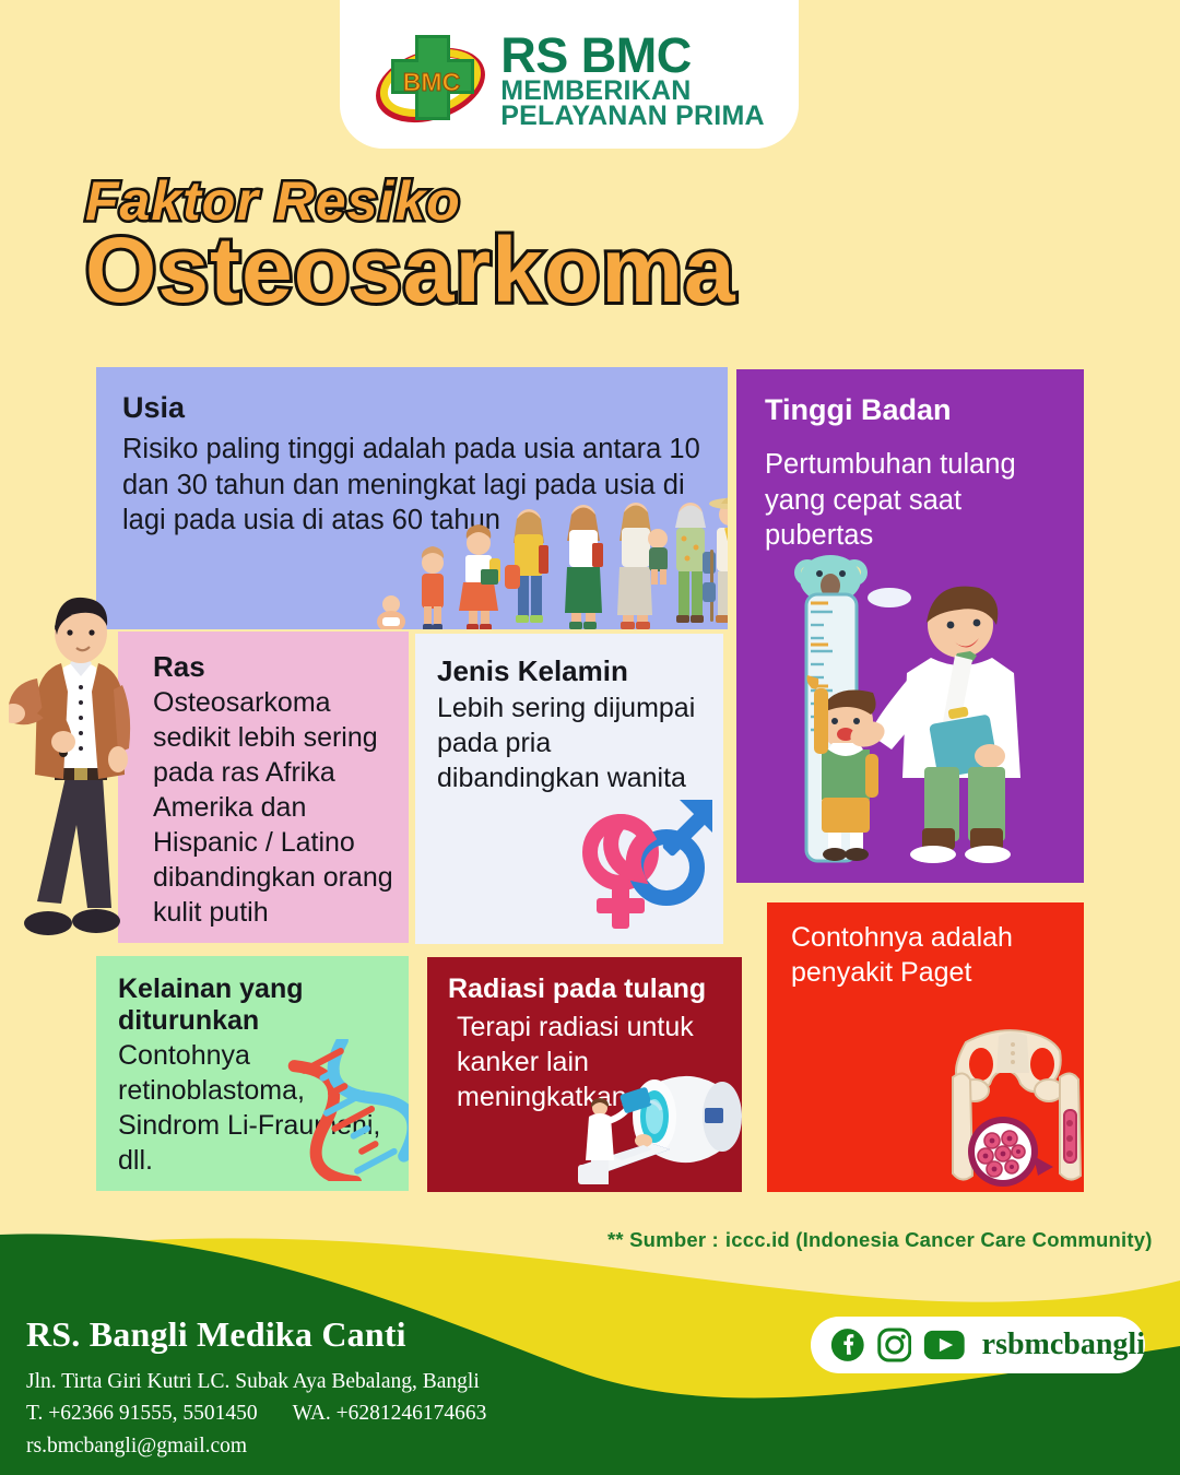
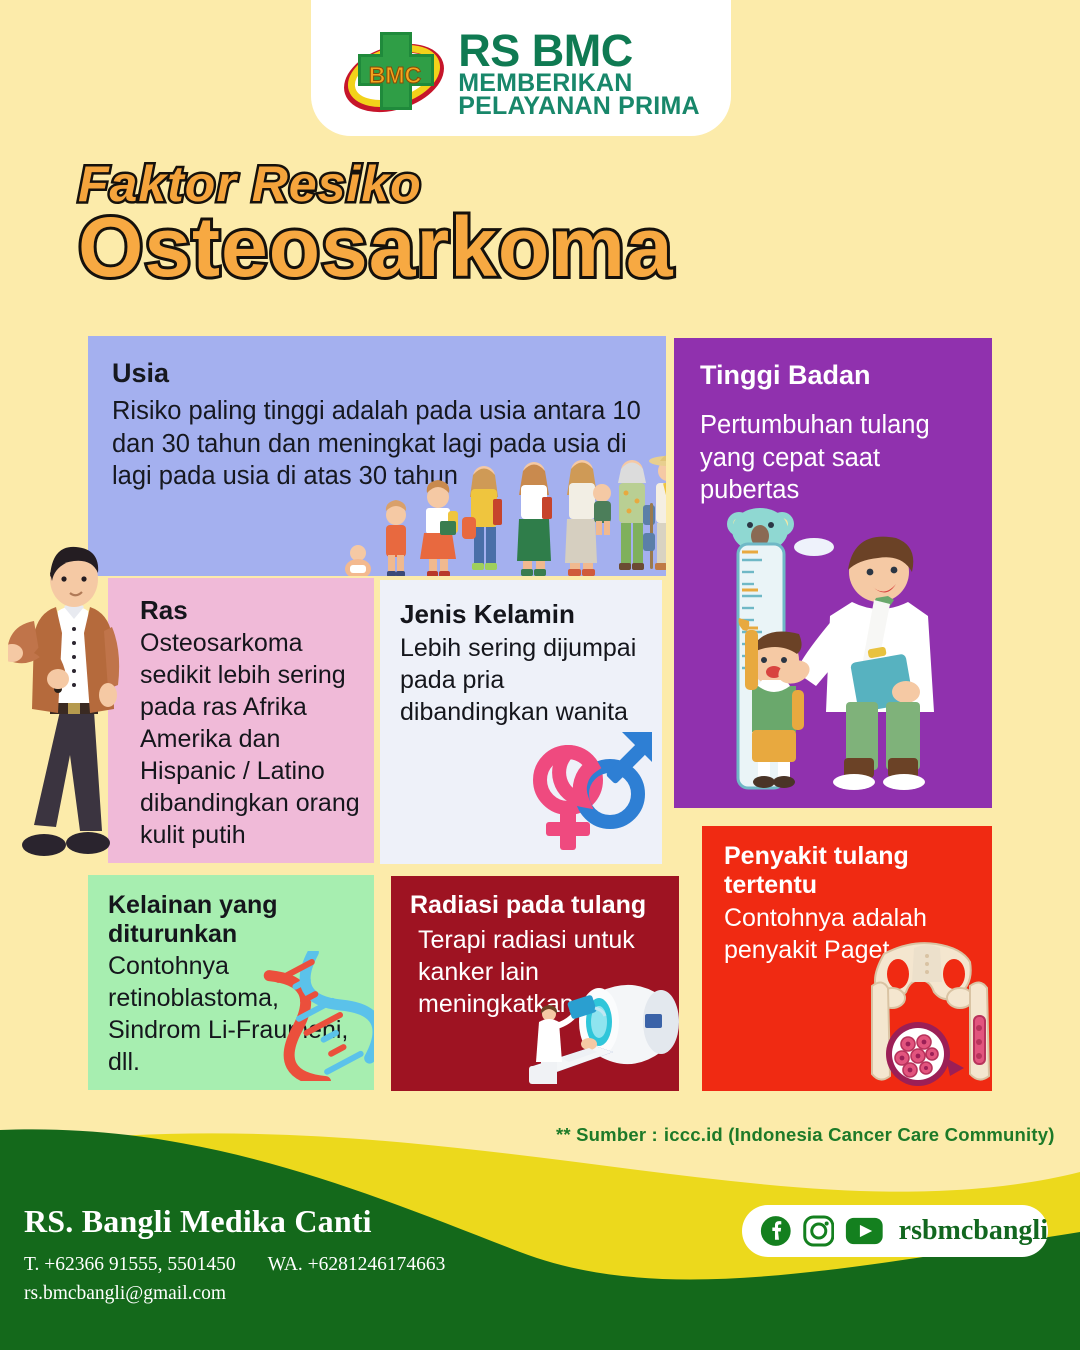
  BMC
  RS BMC
  MEMBERIKAN
  PELAYANAN PRIMA
  Faktor Resiko
  Osteosarkoma
  Usia
- Risiko paling tinggi adalah pada usia antara 10 dan 30 tahun dan meningkat lagi pada usia di lagi pada usia di atas 60 tahun
+ Risiko paling tinggi adalah pada usia antara 10 dan 30 tahun dan meningkat lagi pada usia di lagi pada usia di atas 30 tahun
  Tinggi Badan
  Pertumbuhan tulang yang cepat saat pubertas
  Ras
  Osteosarkoma sedikit lebih sering pada ras Afrika Amerika dan Hispanic / Latino dibandingkan orang kulit putih
  Jenis Kelamin
  Lebih sering dijumpai pada pria dibandingkan wanita
  Kelainan yang diturunkan
  Contohnya retinoblastoma, Sindrom Li-Frauni, dll.
  Radiasi pada tulang
  Terapi radiasi untuk kanker lain meningkatkan
+ Penyakit tulang tertentu
  Contohnya adalah penyakit Paget
  ** Sumber : iccc.id (Indonesia Cancer Care Community)
  RS. Bangli Medika Canti
- Jln. Tirta Giri Kutri LC. Subak Aya Bebalang, Bangli
  T. +62366 91555, 5501450 WA. +6281246174663
  rs.bmcbangli@gmail.com
  rsbmcbangli
